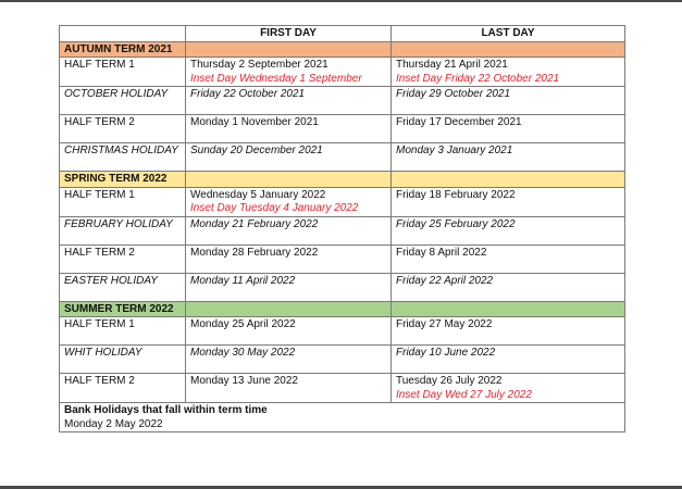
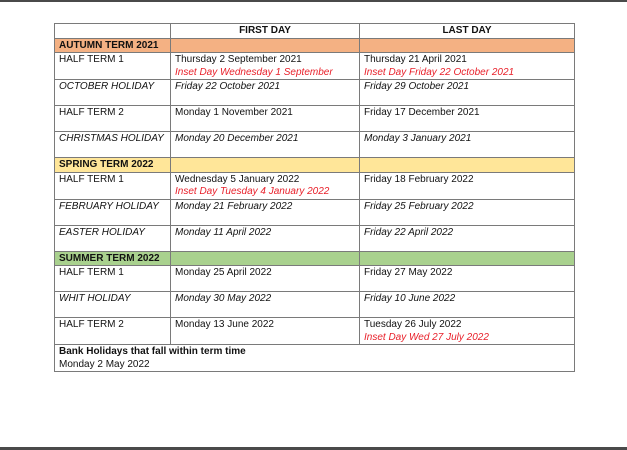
  	FIRST DAY	LAST DAY
  AUTUMN TERM 2021
  HALF TERM 1	Thursday 2 September 2021Inset Day Wednesday 1 September	Thursday 21 April 2021Inset Day Friday 22 October 2021
  OCTOBER HOLIDAY	Friday 22 October 2021	Friday 29 October 2021
  HALF TERM 2	Monday 1 November 2021	Friday 17 December 2021
- CHRISTMAS HOLIDAY	Sunday 20 December 2021	Monday 3 January 2021
+ CHRISTMAS HOLIDAY	Monday 20 December 2021	Monday 3 January 2021
  SPRING TERM 2022
  HALF TERM 1	Wednesday 5 January 2022Inset Day Tuesday 4 January 2022	Friday 18 February 2022
  FEBRUARY HOLIDAY	Monday 21 February 2022	Friday 25 February 2022
- HALF TERM 2	Monday 28 February 2022	Friday 8 April 2022
  EASTER HOLIDAY	Monday 11 April 2022	Friday 22 April 2022
  SUMMER TERM 2022
  HALF TERM 1	Monday 25 April 2022	Friday 27 May 2022
  WHIT HOLIDAY	Monday 30 May 2022	Friday 10 June 2022
  HALF TERM 2	Monday 13 June 2022	Tuesday 26 July 2022Inset Day Wed 27 July 2022
  Bank Holidays that fall within term time Monday 2 May 2022
